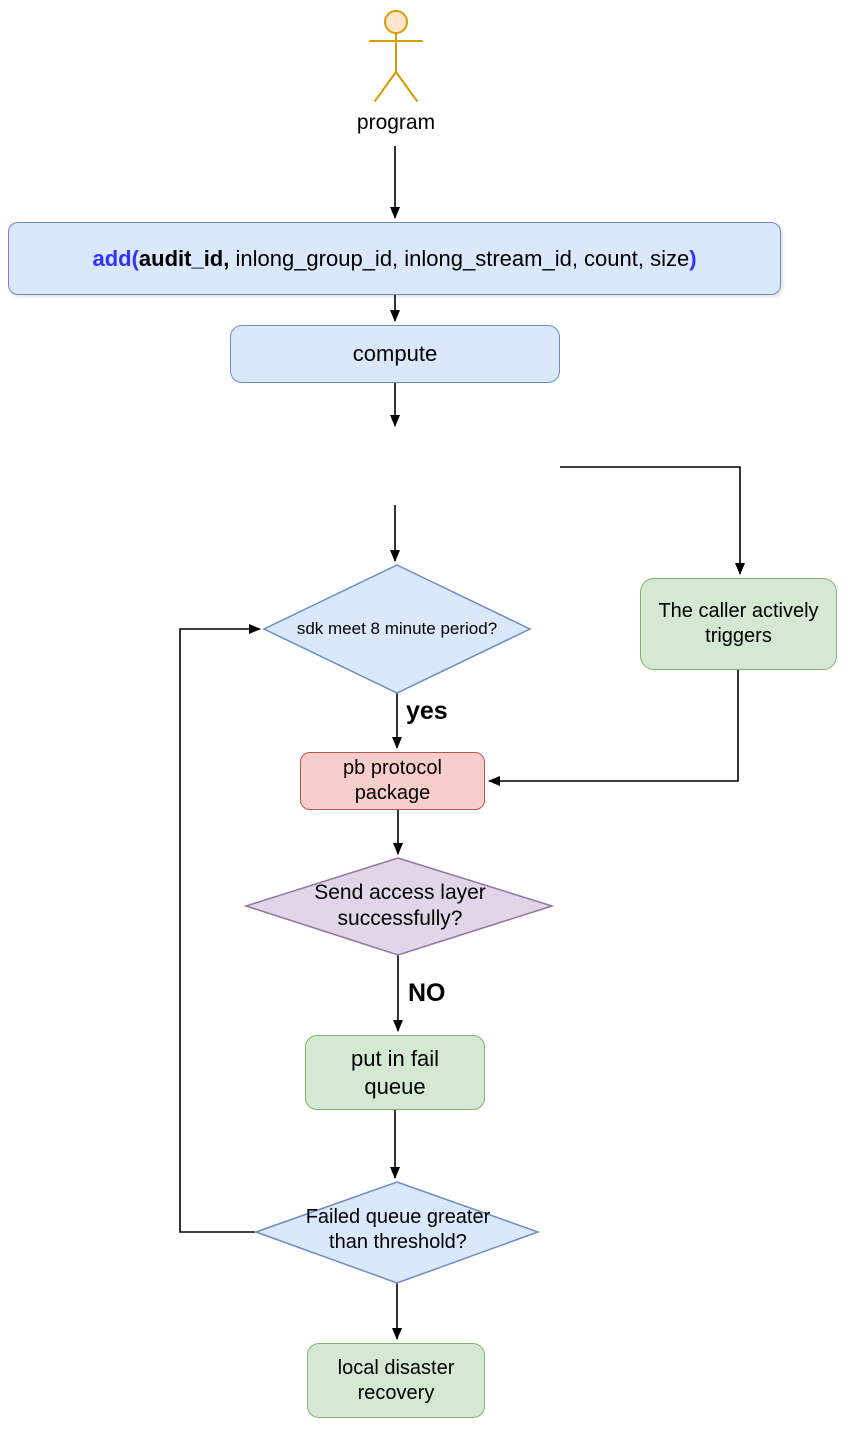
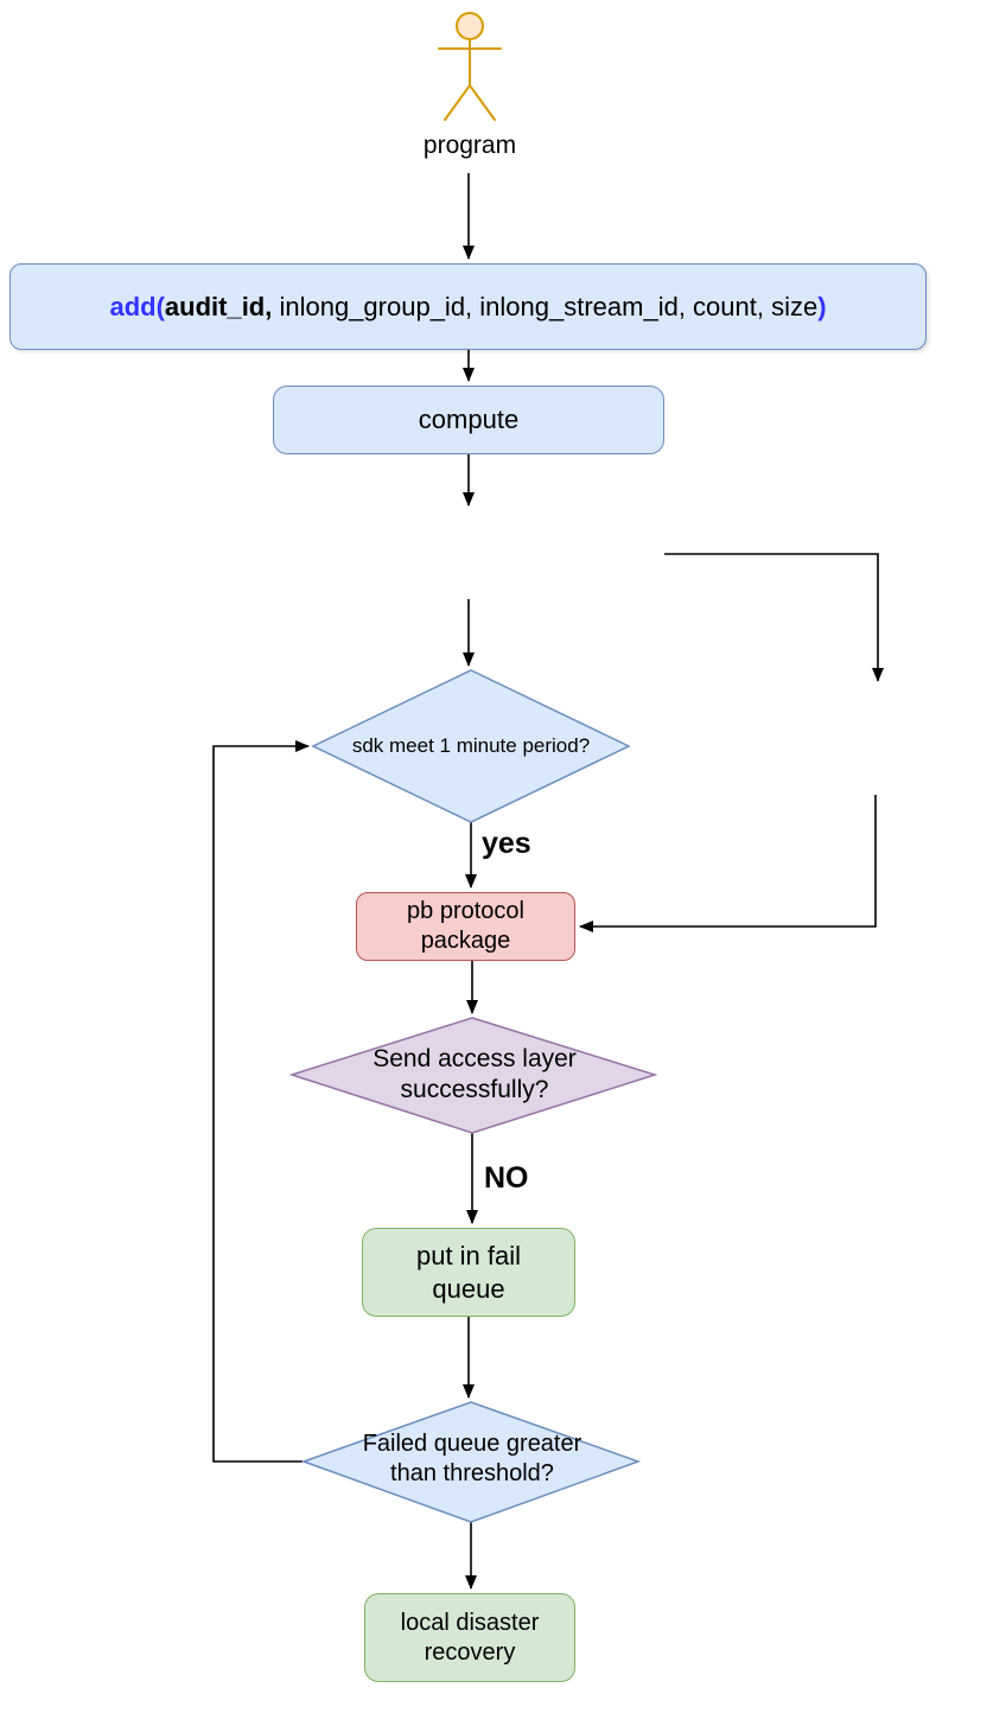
  program
  add(audit_id, inlong_group_id, inlong_stream_id, count, size)
  compute
- sdk meet 8 minute period?
+ sdk meet 1 minute period?
  Send access layer successfully?
  Failed queue greater than threshold?
- The caller actively triggers
  pb protocol package
  put in fail queue
  local disaster recovery
  yes
  NO
